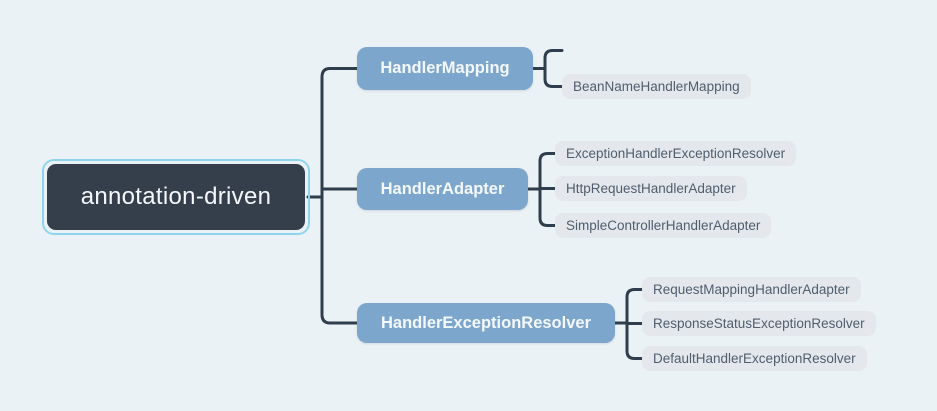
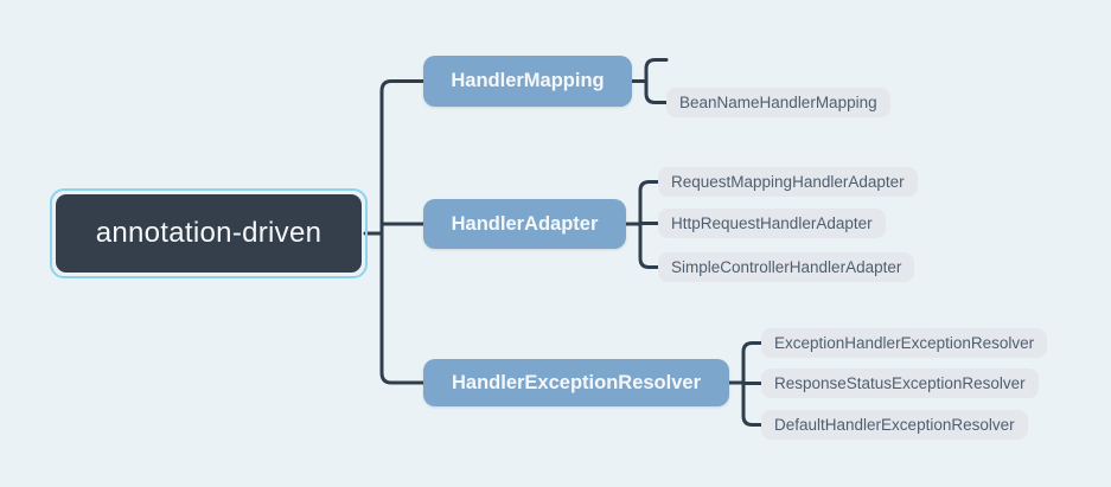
  annotation-driven
  HandlerMapping
  HandlerAdapter
  HandlerExceptionResolver
  BeanNameHandlerMapping
- ExceptionHandlerExceptionResolver
+ RequestMappingHandlerAdapter
  HttpRequestHandlerAdapter
  SimpleControllerHandlerAdapter
- RequestMappingHandlerAdapter
+ ExceptionHandlerExceptionResolver
  ResponseStatusExceptionResolver
  DefaultHandlerExceptionResolver
